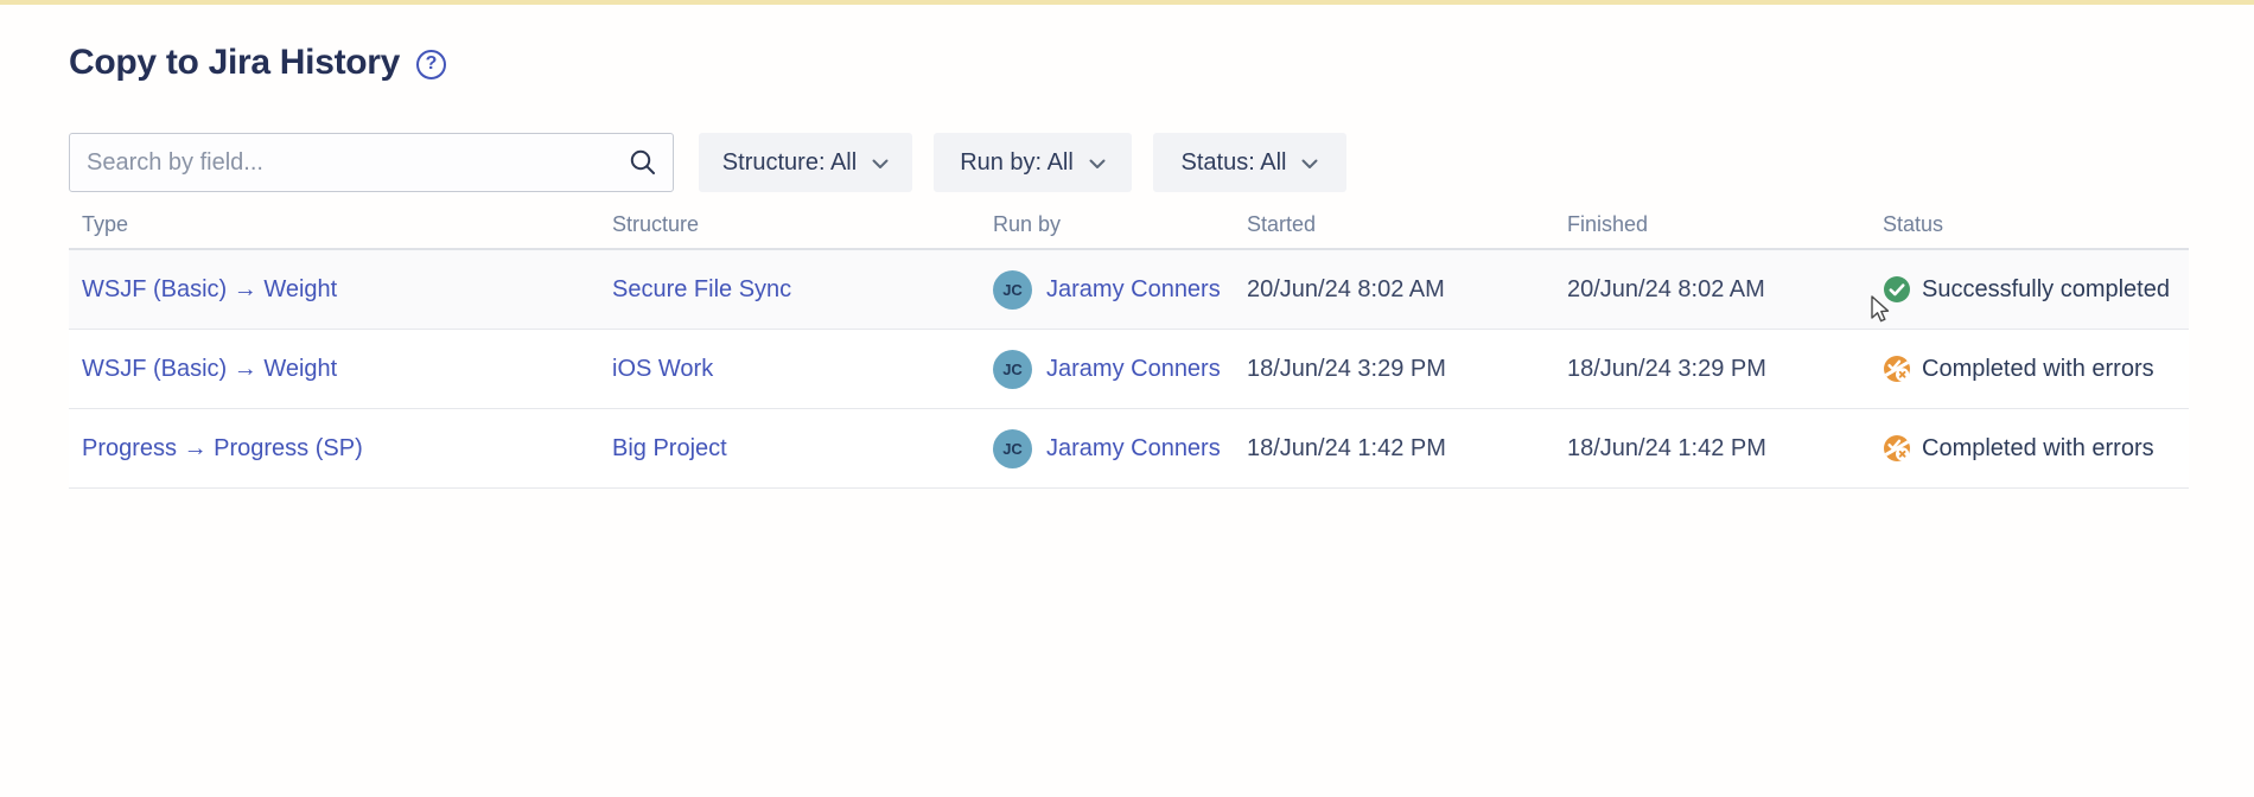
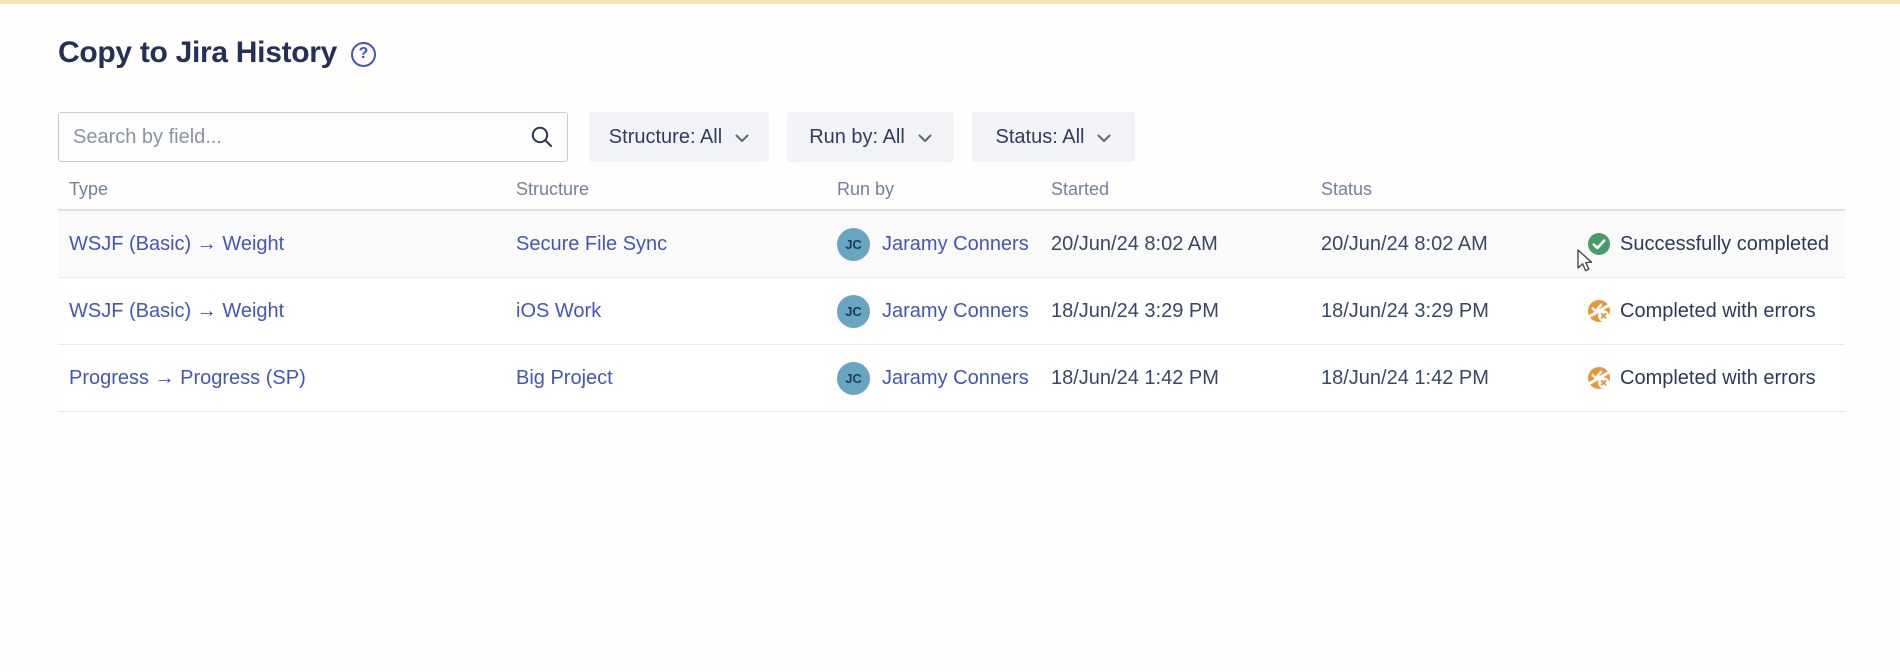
  Copy to Jira History
  ?
  Search by field...
  Structure: All
  Run by: All
  Status: All
  Type
  Structure
  Run by
  Started
- Finished
  Status
  WSJF (Basic) → Weight
  Secure File Sync
  JC
  Jaramy Conners
  20/Jun/24 8:02 AM
  20/Jun/24 8:02 AM
  Successfully completed
  WSJF (Basic) → Weight
  iOS Work
  JC
  Jaramy Conners
  18/Jun/24 3:29 PM
  18/Jun/24 3:29 PM
  Completed with errors
  Progress → Progress (SP)
  Big Project
  JC
  Jaramy Conners
  18/Jun/24 1:42 PM
  18/Jun/24 1:42 PM
  Completed with errors
